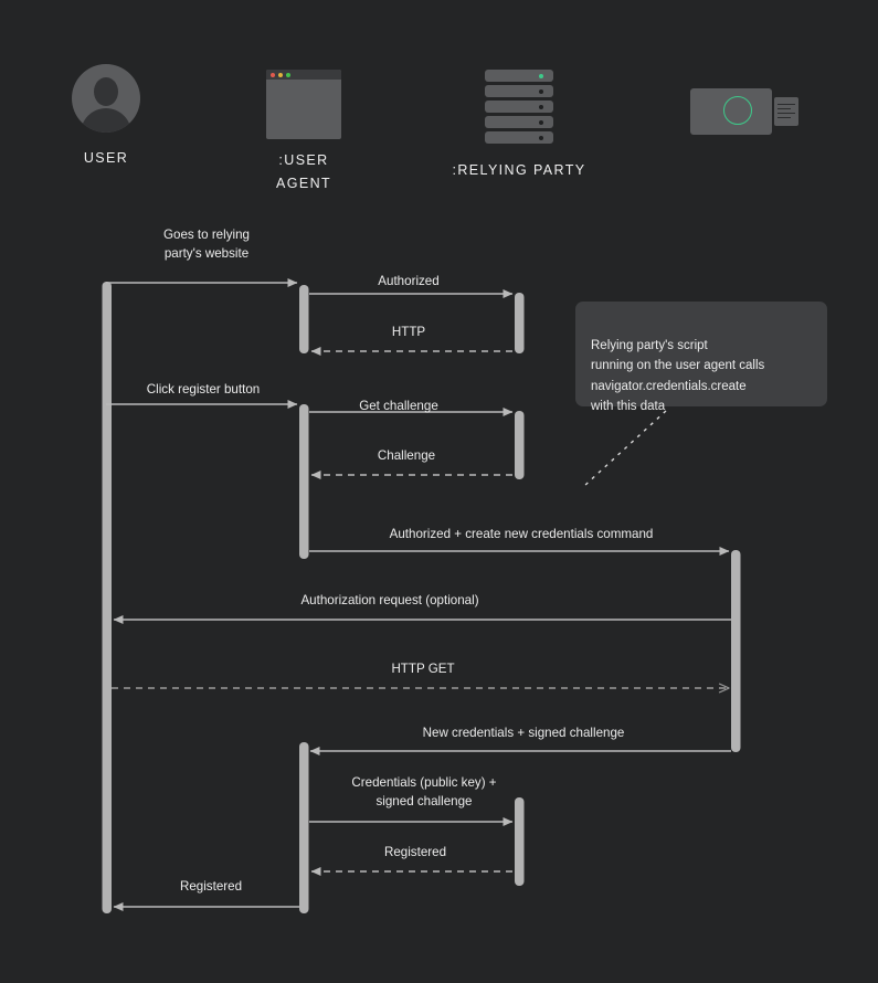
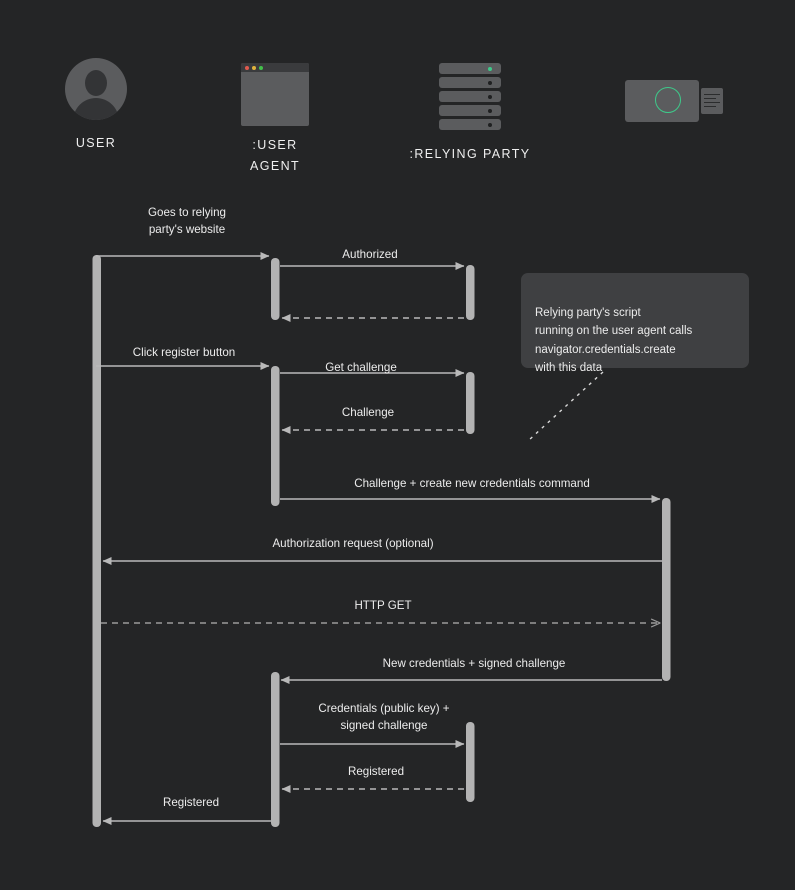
  USER
  :USER
  AGENT
  :RELYING PARTY
  Relying party's script
  running on the user agent calls
  navigator.credentials.create
  with this data
  Goes to relying
  party's website
  Authorized
- HTTP
  Click register button
  Get challenge
  Challenge
- Authorized + create new credentials command
+ Challenge + create new credentials command
  Authorization request (optional)
  HTTP GET
  New credentials + signed challenge
  Credentials (public key) +
  signed challenge
  Registered
  Registered
